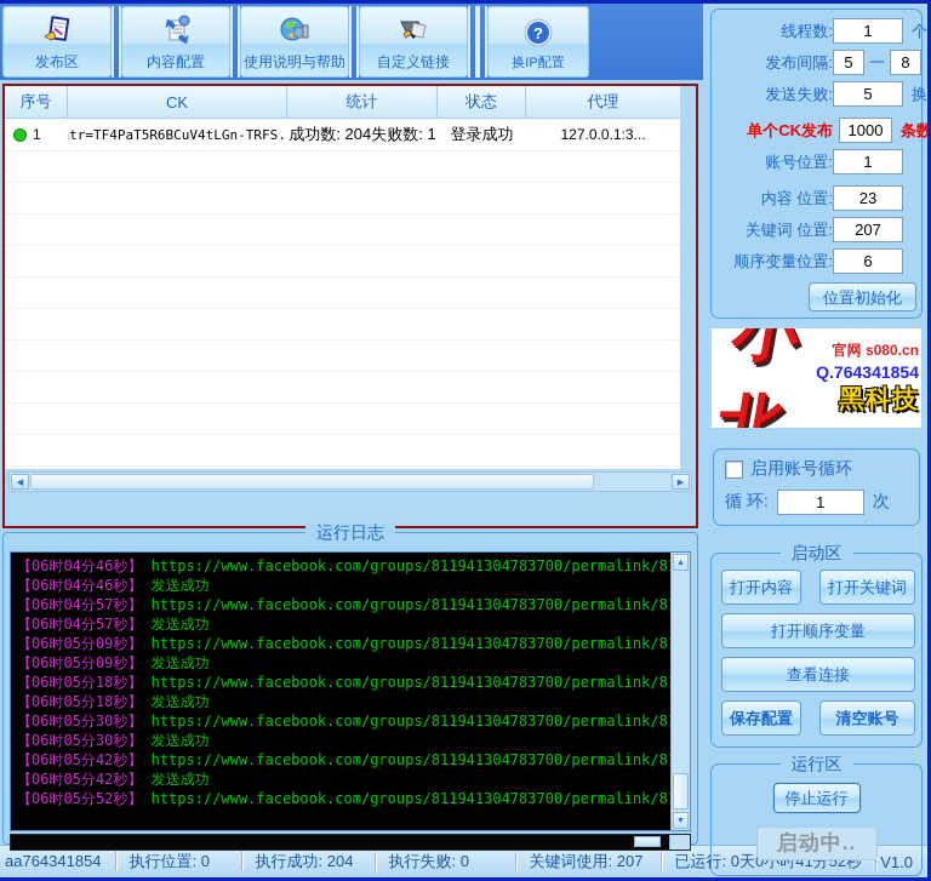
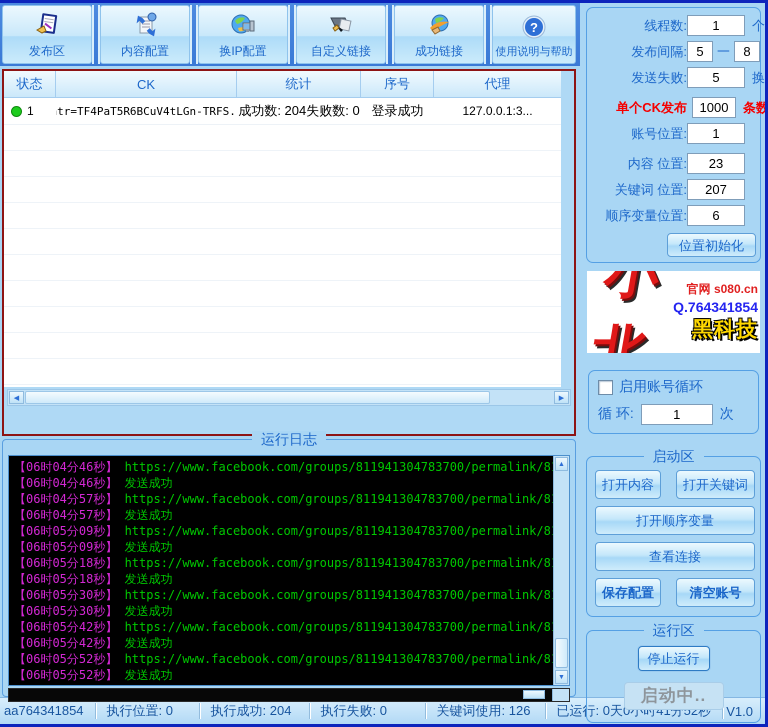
  发布区
  内容配置
- 使用说明与帮助
+ 换IP配置
  自定义链接
+ 成功链接
  ?
- 换IP配置
+ 使用说明与帮助
- 序号
+ 状态
  CK
  统计
- 状态
+ 序号
  代理
  1
  tr=TF4PaT5R6BCuV4tLGn-TRFS.
- 成功数: 204失败数: 1
+ 成功数: 204失败数: 0
  登录成功
  127.0.0.1:3...
  运行日志
  【06时04分46秒】 https://www.facebook.com/groups/811941304783700/permalink/8
  【06时04分46秒】 发送成功
  【06时04分57秒】 https://www.facebook.com/groups/811941304783700/permalink/8
  【06时04分57秒】 发送成功
  【06时05分09秒】 https://www.facebook.com/groups/811941304783700/permalink/8
  【06时05分09秒】 发送成功
  【06时05分18秒】 https://www.facebook.com/groups/811941304783700/permalink/8
  【06时05分18秒】 发送成功
  【06时05分30秒】 https://www.facebook.com/groups/811941304783700/permalink/8
  【06时05分30秒】 发送成功
  【06时05分42秒】 https://www.facebook.com/groups/811941304783700/permalink/8
  【06时05分42秒】 发送成功
  【06时05分52秒】 https://www.facebook.com/groups/811941304783700/permalink/8
+ 【06时05分52秒】 发送成功
  线程数:
  1
  个
  发布间隔:
  5
  一
  8
  发送失败:
  5
  单个CK发布
  1000
  条数
  账号位置:
  1
  内容 位置:
  23
  关键词 位置:
  207
  顺序变量位置:
  6
  位置初始化
  官网 s080.cn
  Q.764341854
  黑科技
  启用账号循环
  循 环:
  1
  次
  启动区
  打开内容
  打开关键词
  打开顺序变量
  查看连接
  保存配置
  清空账号
  运行区
  停止运行
  启动中..
  aa764341854
  执行位置: 0
  执行成功: 204
  执行失败: 0
- 关键词使用: 207
+ 关键词使用: 126
  已运行: 0天0小时41分52秒
  V1.0
